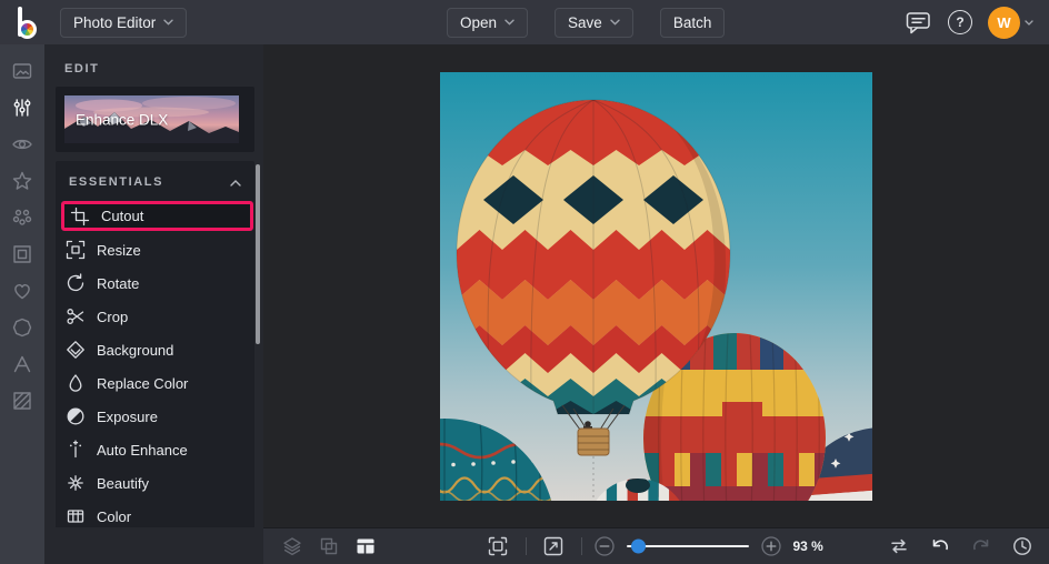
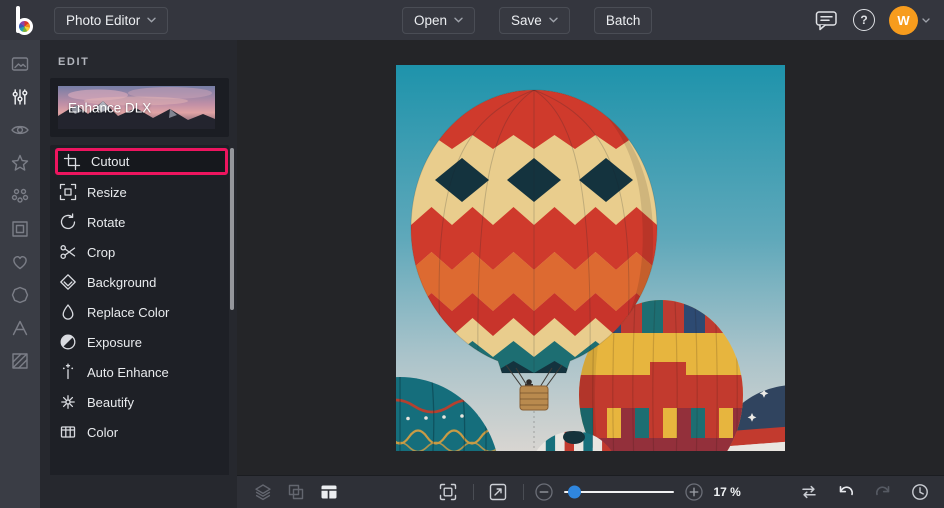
  Photo Editor
  Open
  Save
  Batch
  ?
  W
  EDIT
  Enhance DLX
- ESSENTIALS
  Cutout
  Resize
  Rotate
  Crop
  Background
  Replace Color
  Exposure
  Auto Enhance
  Beautify
  Color
- 93 %
+ 17 %
